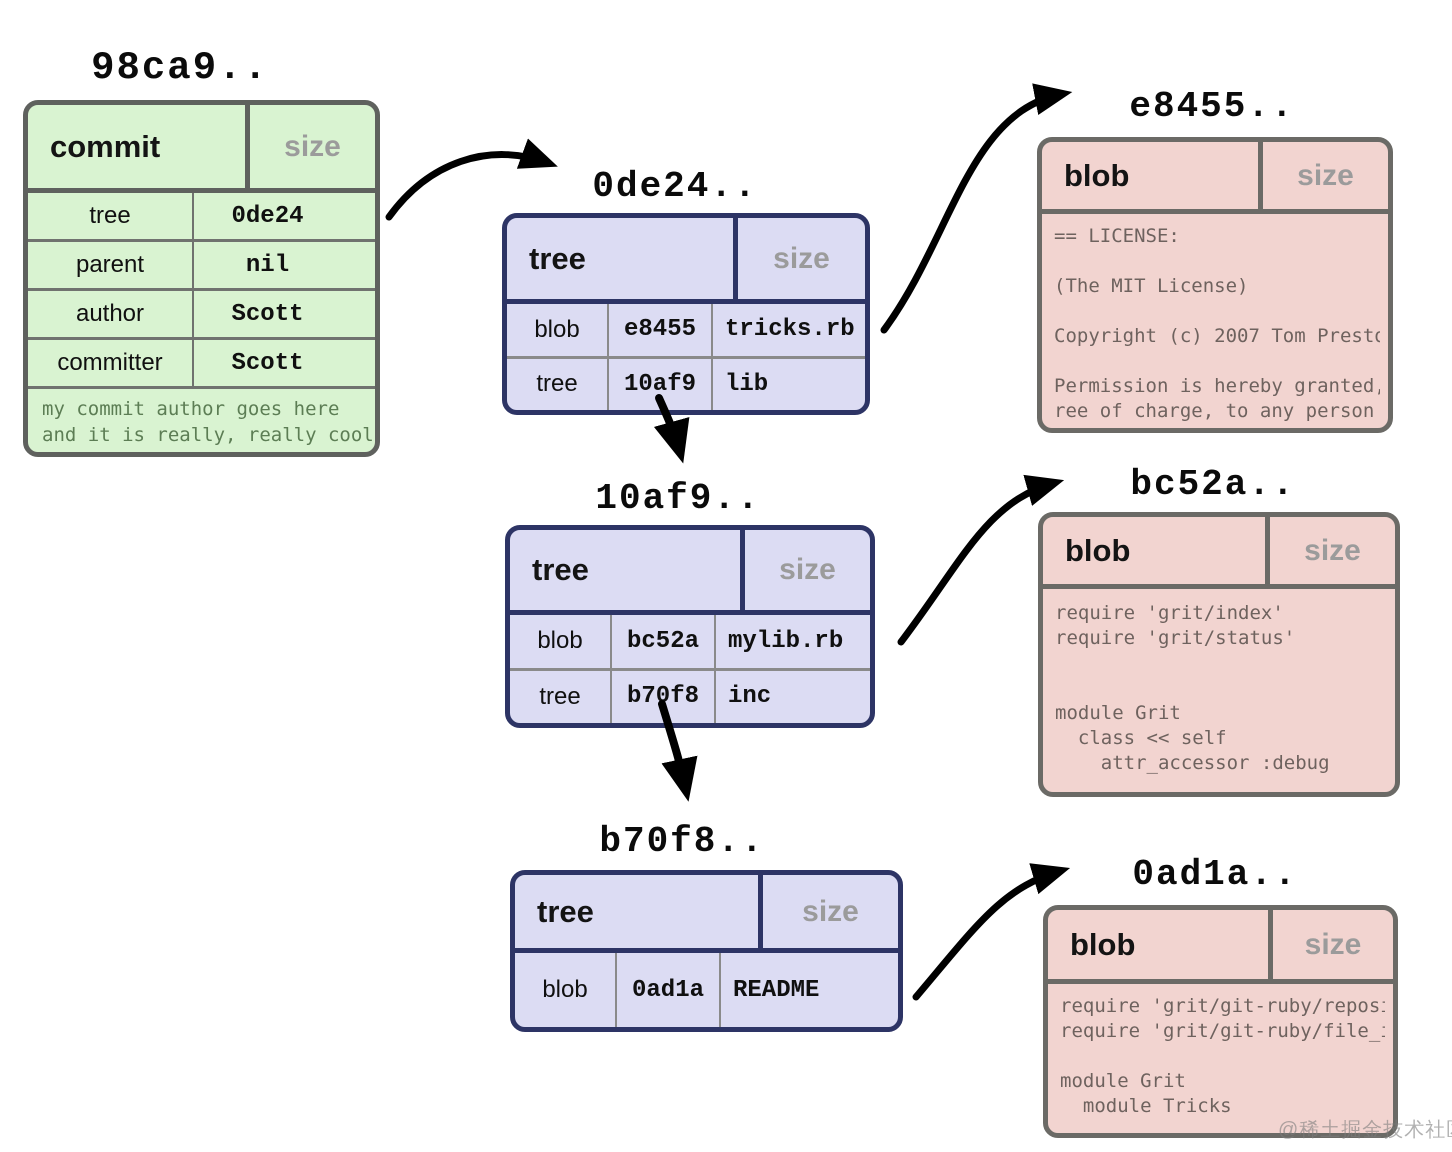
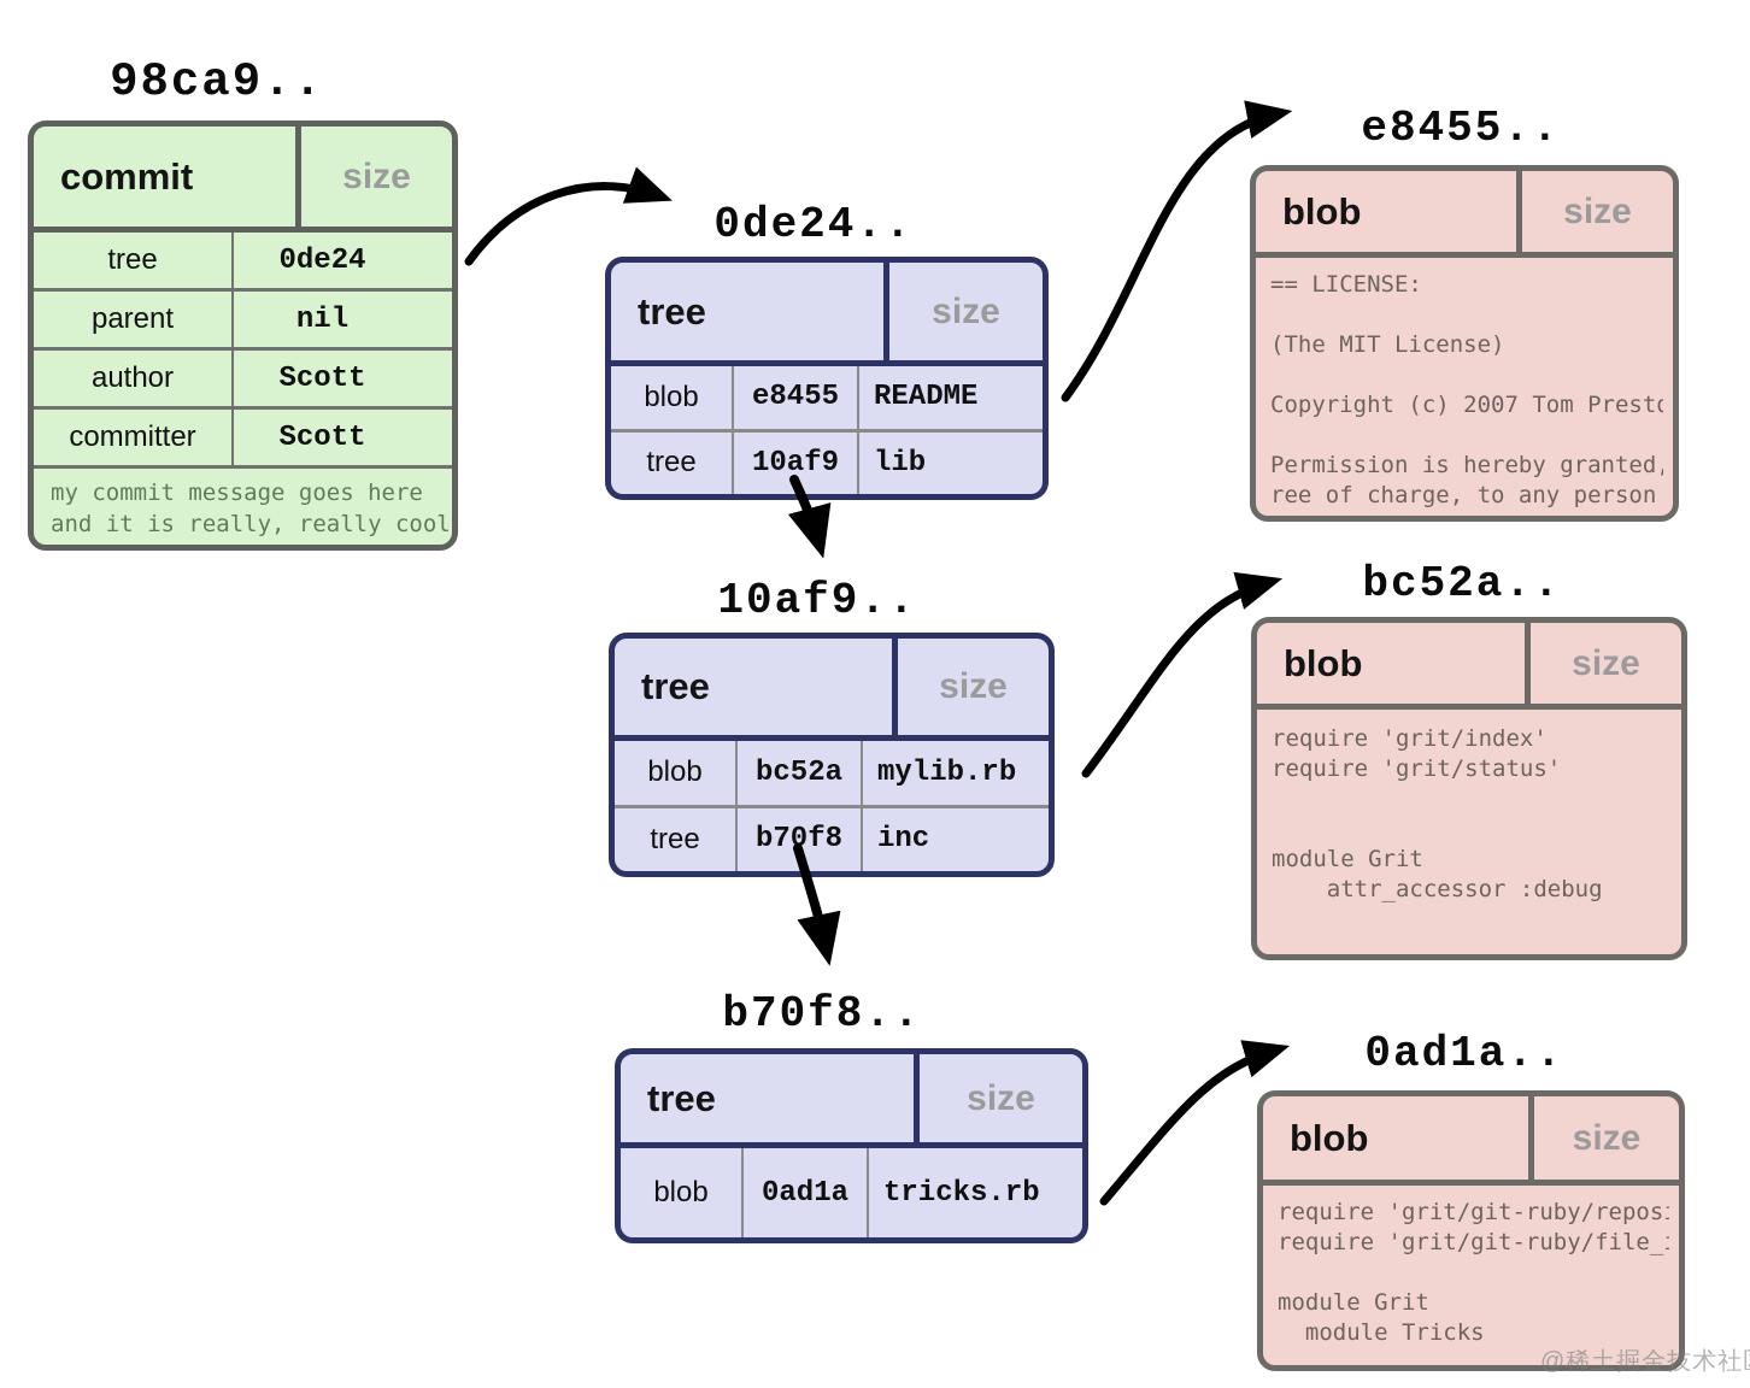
  98ca9..
  0de24..
  10af9..
  b70f8..
  e8455..
  bc52a..
  0ad1a..
  commit
  size
  tree
  0de24
  parent
  nil
  author
  Scott
  committer
  Scott
- my commit author goes here and it is really, really cool
+ my commit message goes here and it is really, really cool
  tree
  size
  blob
  e8455
- tricks.rb
+ README
  tree
  10af9
  lib
  tree
  size
  blob
  bc52a
  mylib.rb
  tree
  b70f8
  inc
  tree
  size
  blob
  0ad1a
- README
+ tricks.rb
  blob
  size
  == LICENSE:
  (The MIT License)
  Copyright (c) 2007 Tom Prest
  Permission is hereby granted
  ree of charge, to any person
  blob
  size
  require 'grit/index'
  require 'grit/status'
  module Grit
- class << self
  attr_accessor :debug
  blob
  size
  require 'grit/git-ruby/repos
  require 'grit/git-ruby/file_
  module Grit
  module Tricks
  @稀土掘金技术社
